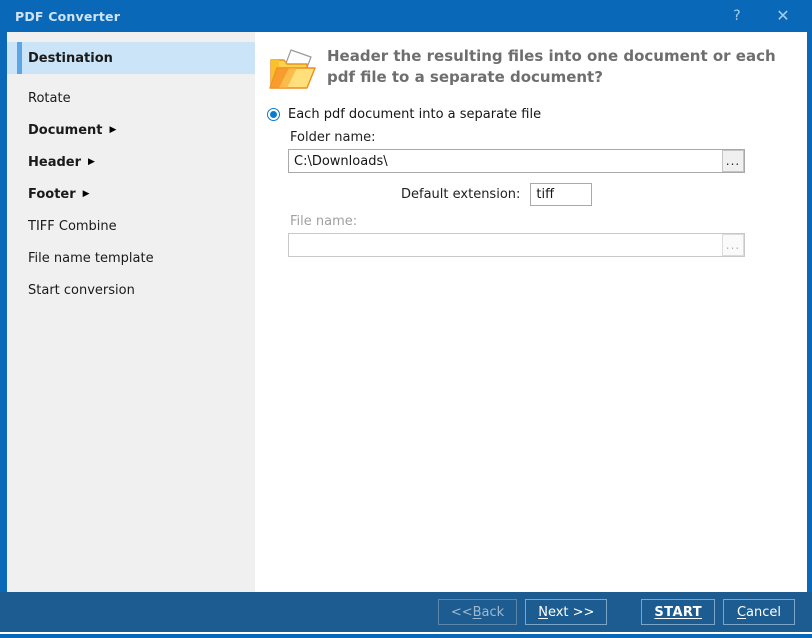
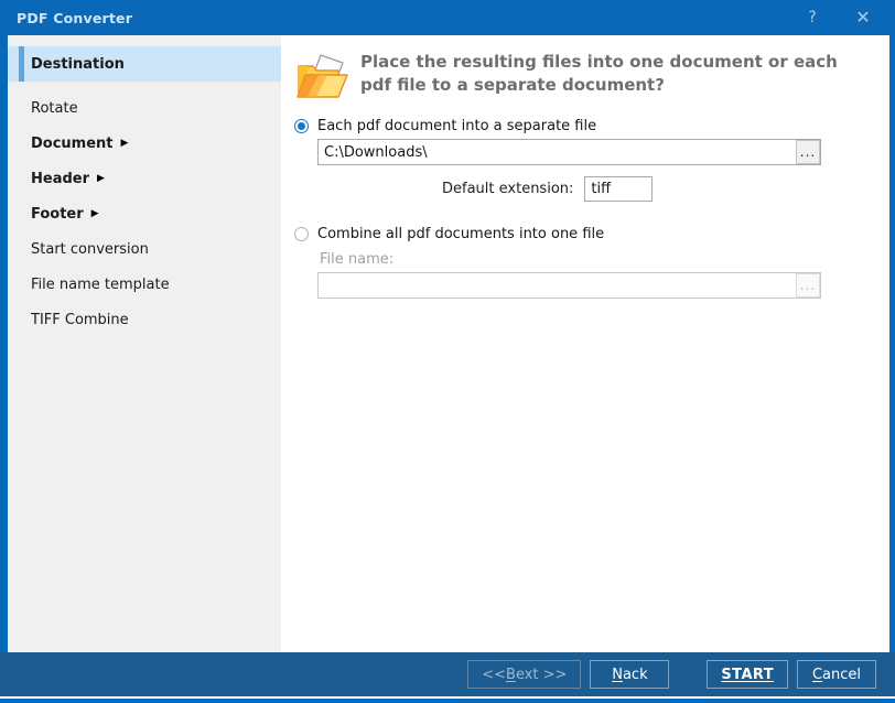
  PDF Converter
  ?
  ✕
  Destination
  Rotate
  Document
  ▶
  Header
  ▶
  Footer
  ▶
- TIFF Combine
+ Start conversion
  File name template
- Start conversion
+ TIFF Combine
- Header the resulting files into one document or each pdf file to a separate document?
+ Place the resulting files into one document or each pdf file to a separate document?
  Each pdf document into a separate file
- Folder name:
  C:\Downloads\
  ...
  Default extension:
  tiff
+ Combine all pdf documents into one file
  File name:
  ...
  <<
  B
- ack
+ ext >>
  N
- ext >>
+ ack
  START
  C
  ancel
